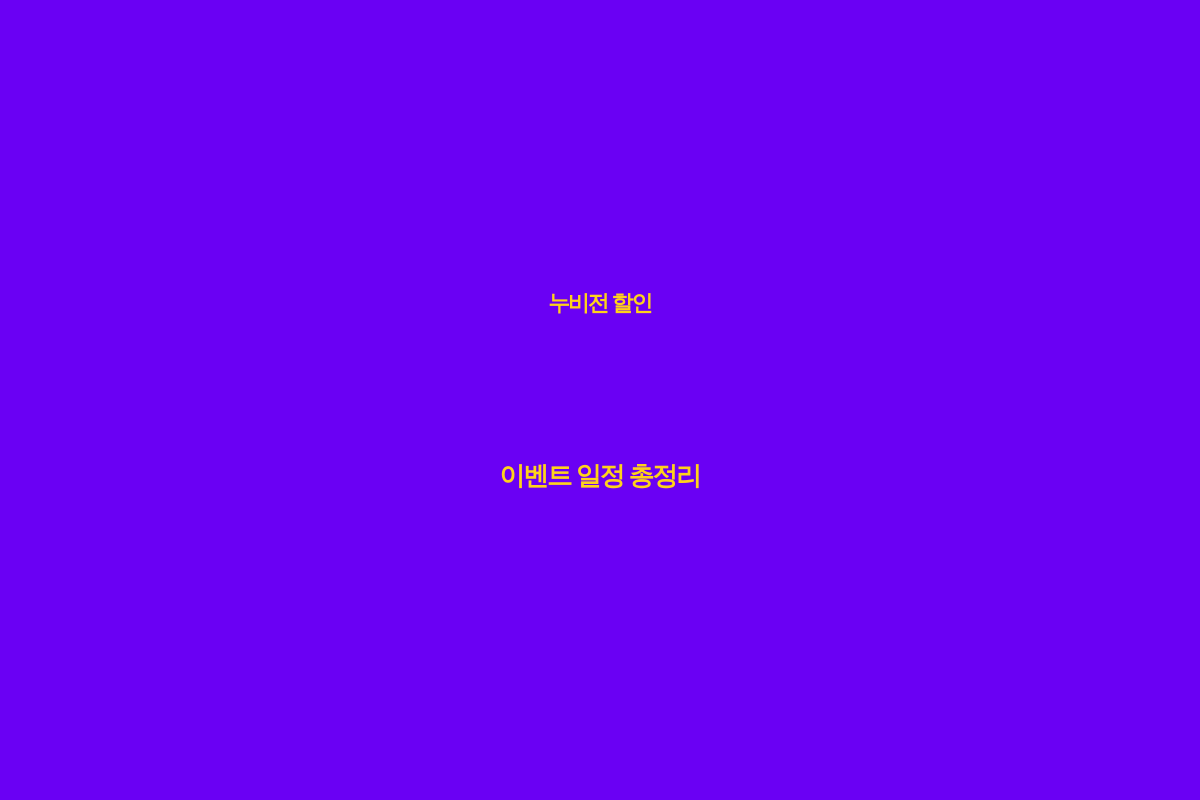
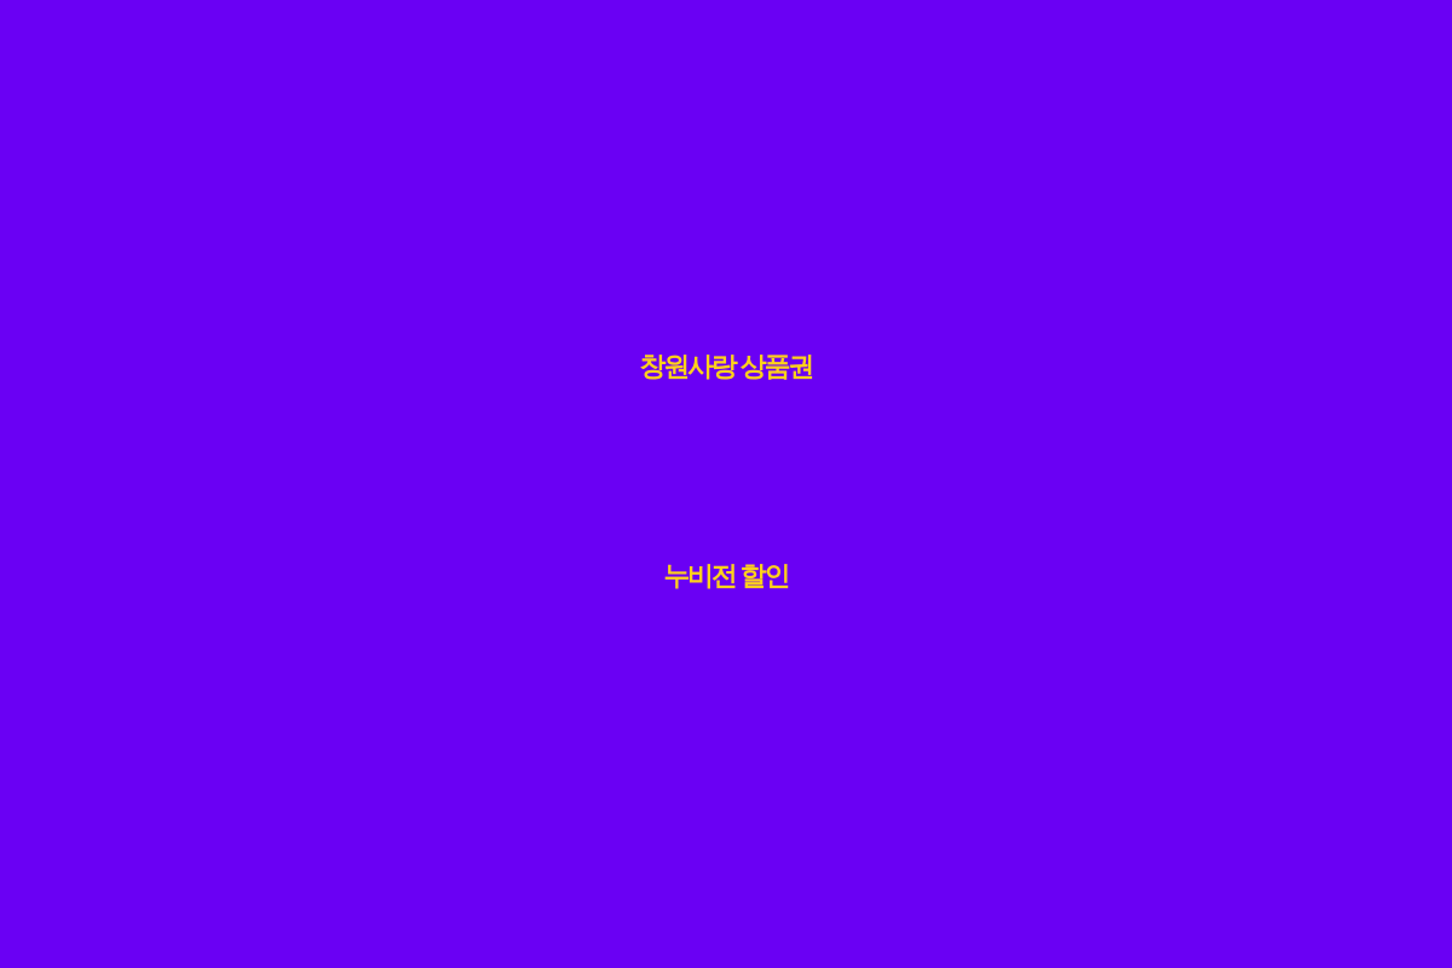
+ 창원사랑 상품권
  누비전 할인
- 이벤트 일정 총정리
